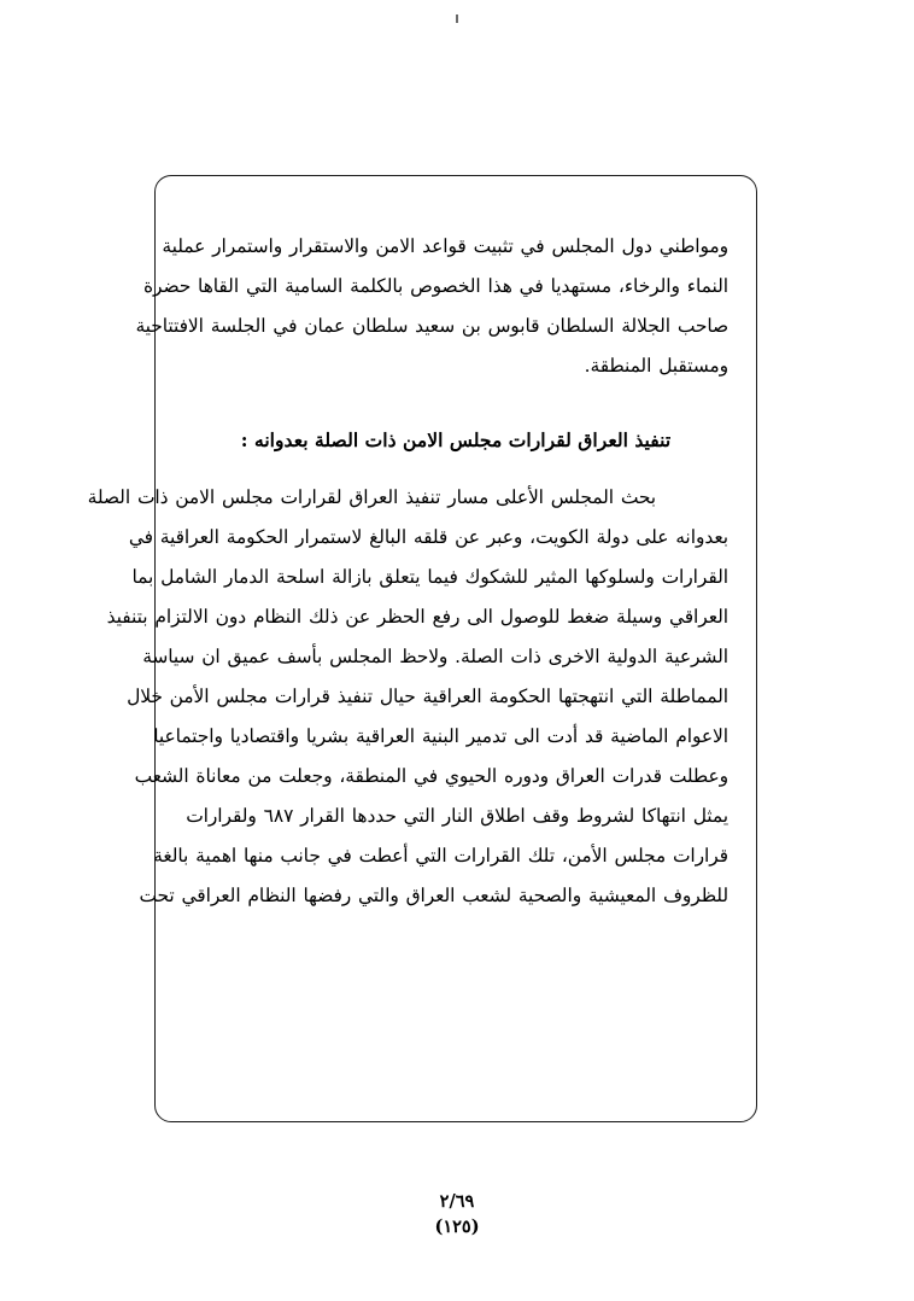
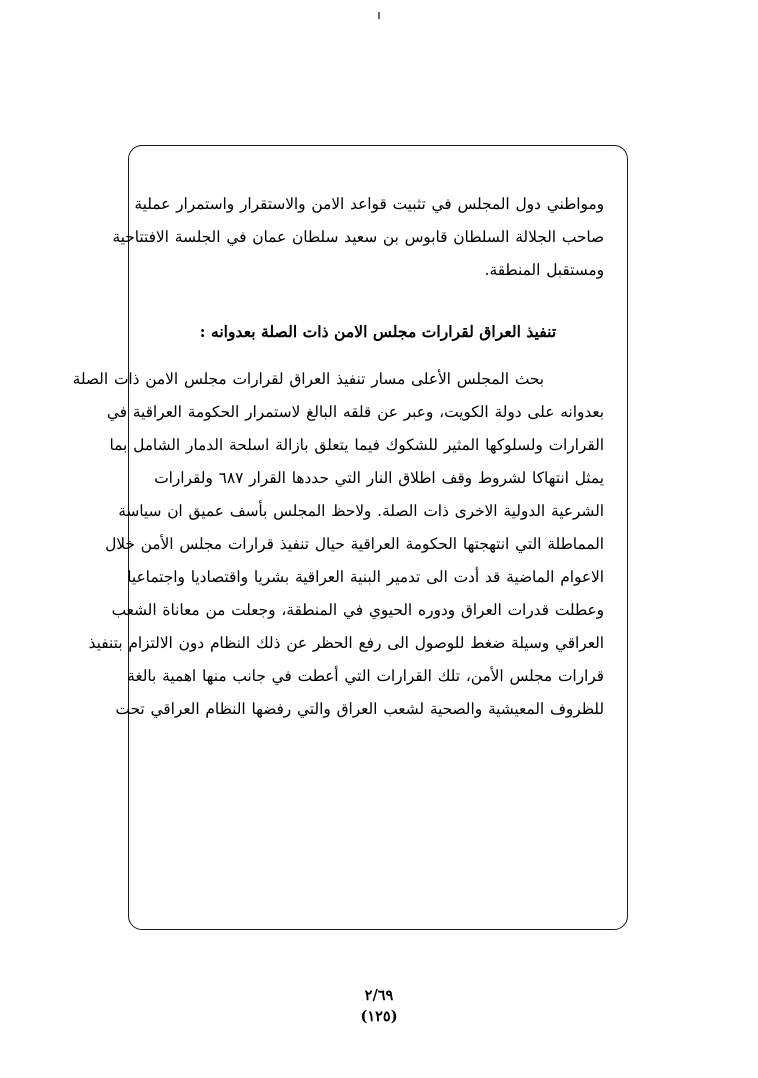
  ومواطني دول المجلس في تثبيت قواعد الامن والاستقرار واستمرار عملية
- النماء والرخاء، مستهديا في هذا الخصوص بالكلمة السامية التي القاها حضرة
  صاحب الجلالة السلطان قابوس بن سعيد سلطان عمان في الجلسة الافتتاحية
  ومستقبل المنطقة.
  تنفيذ العراق لقرارات مجلس الامن ذات الصلة بعدوانه :
  بحث المجلس الأعلى مسار تنفيذ العراق لقرارات مجلس الامن ذات الصلة
  بعدوانه على دولة الكويت، وعبر عن قلقه البالغ لاستمرار الحكومة العراقية في
  القرارات ولسلوكها المثير للشكوك فيما يتعلق بازالة اسلحة الدمار الشامل بما
- العراقي وسيلة ضغط للوصول الى رفع الحظر عن ذلك النظام دون الالتزام بتنفيذ
+ يمثل انتهاكا لشروط وقف اطلاق النار التي حددها القرار ٦٨٧ ولقرارات
  الشرعية الدولية الاخرى ذات الصلة. ولاحظ المجلس بأسف عميق ان سياسة
  المماطلة التي انتهجتها الحكومة العراقية حيال تنفيذ قرارات مجلس الأمن خلال
  الاعوام الماضية قد أدت الى تدمير البنية العراقية بشريا واقتصاديا واجتماعيا
  وعطلت قدرات العراق ودوره الحيوي في المنطقة، وجعلت من معاناة الشعب
- يمثل انتهاكا لشروط وقف اطلاق النار التي حددها القرار ٦٨٧ ولقرارات
+ العراقي وسيلة ضغط للوصول الى رفع الحظر عن ذلك النظام دون الالتزام بتنفيذ
  قرارات مجلس الأمن، تلك القرارات التي أعطت في جانب منها اهمية بالغة
  للظروف المعيشية والصحية لشعب العراق والتي رفضها النظام العراقي تحت
  ٢/٦٩
  (١٢٥)
